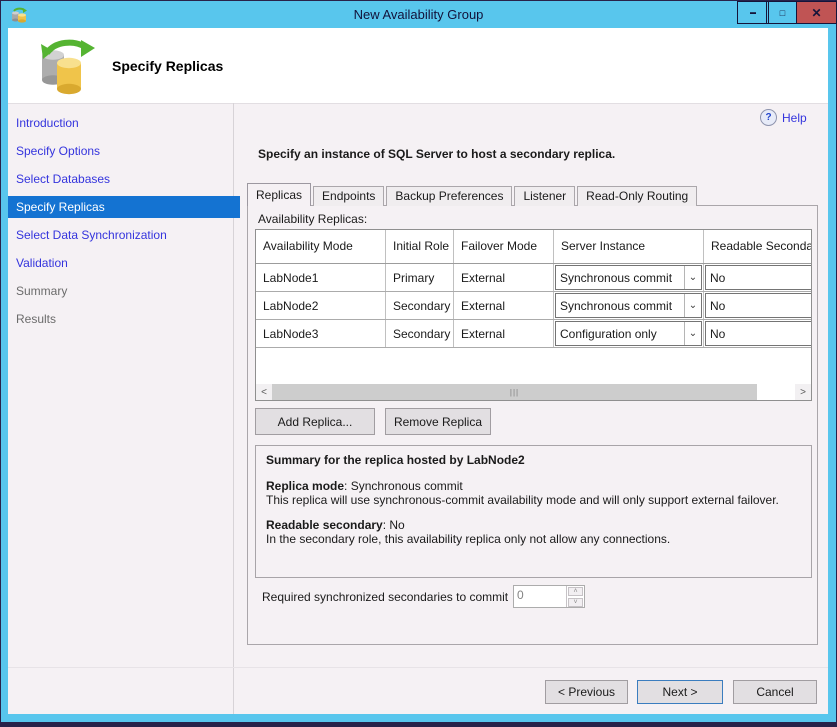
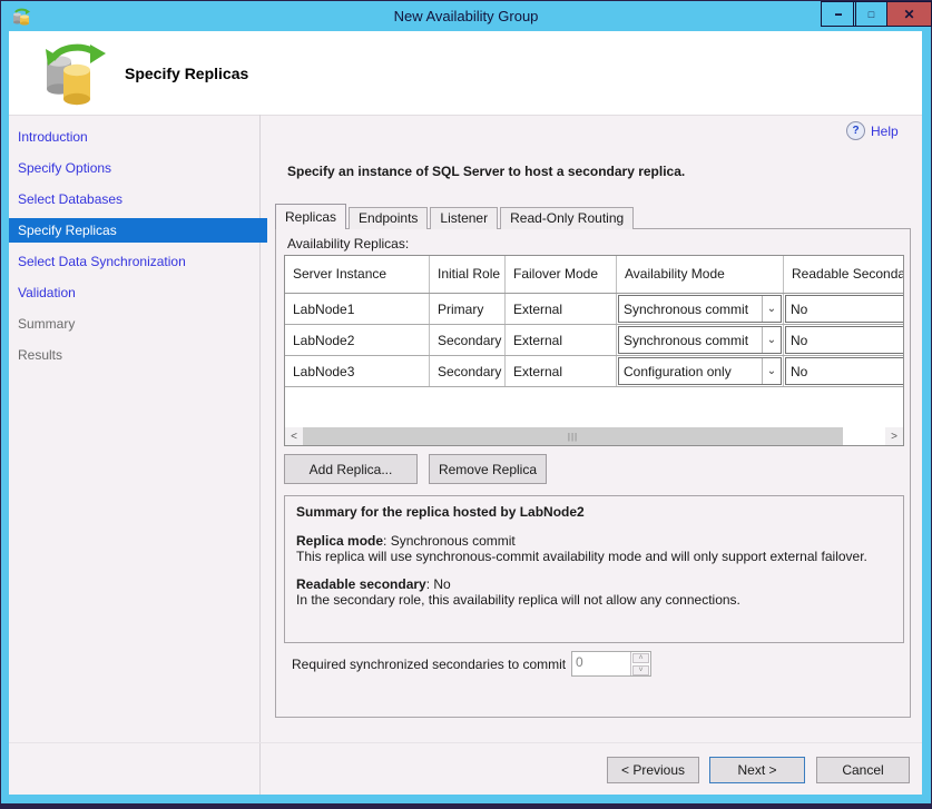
  New Availability Group
  □
  ✕
  Specify Replicas
  Introduction
  Specify Options
  Select Databases
  Specify Replicas
  Select Data Synchronization
  Validation
  Summary
  Results
  ?
  Help
  Specify an instance of SQL Server to host a secondary replica.
  Replicas
  Endpoints
- Backup Preferences
  Listener
  Read-Only Routing
  Availability Replicas:
- Availability Mode
+ Server Instance
  Initial Role
  Failover Mode
- Server Instance
+ Availability Mode
  Readable Seconda
  LabNode1
  Primary
  External
  Synchronous commit
  ⌄
  No
  LabNode2
  Secondary
  External
  Synchronous commit
  ⌄
  No
  LabNode3
  Secondary
  External
  Configuration only
  ⌄
  No
  <
  |||
  >
  Add Replica...
  Remove Replica
  Summary for the replica hosted by LabNode2
  Replica mode: Synchronous commit
  This replica will use synchronous-commit availability mode and will only support external failover.
  Readable secondary: No
- In the secondary role, this availability replica only not allow any connections.
+ In the secondary role, this availability replica will not allow any connections.
  Required synchronized secondaries to commit
  0
  < Previous
  Next >
  Cancel
